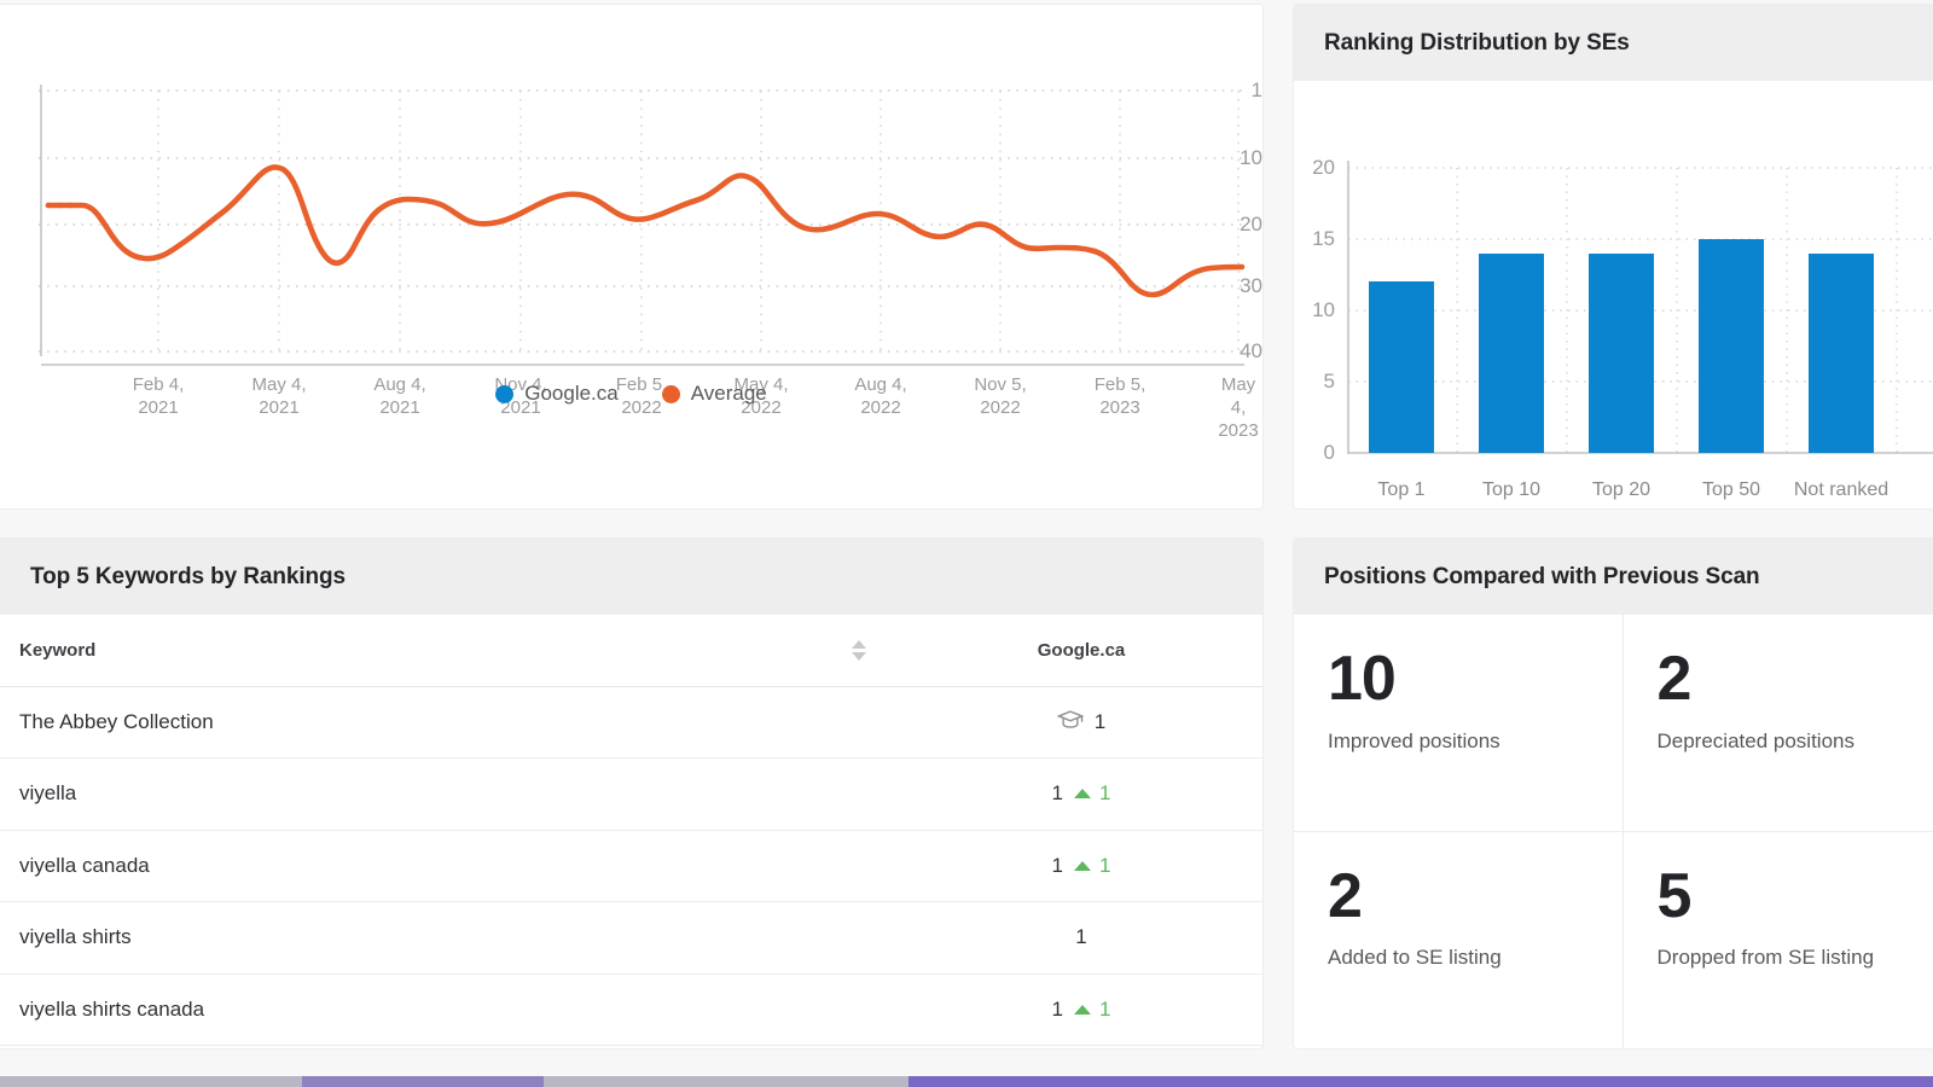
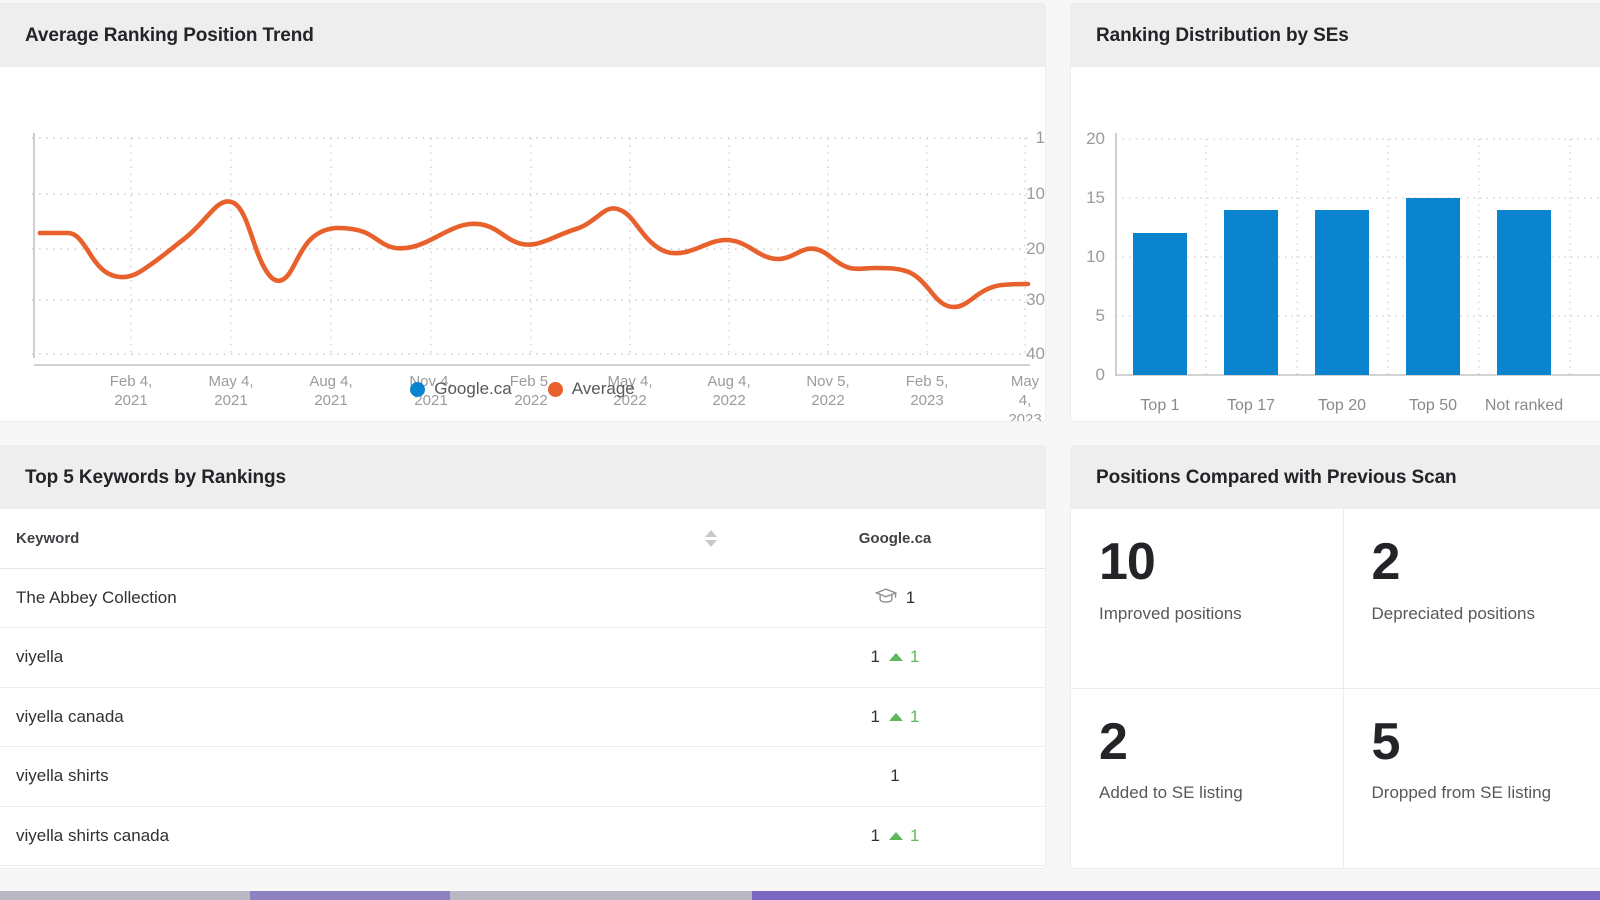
+ Average Ranking Position Trend
  1
  10
  20
  30
  40
  Feb 4,
  2021
  May 4,
  2021
  Aug 4,
  2021
  ov 4,
  2021
  Feb 5,
  2022
  May 4,
  2022
  Aug 4,
  2022
  Nov 5,
  2022
  Feb 5,
  2023
  May 4,
  2023
  Google.ca
  Average
  Ranking Distribution by SEs
  0
  5
  10
  15
  20
  Top 1
- Top 10
+ Top 17
  Top 20
  Top 50
  Not ranked
  Top 5 Keywords by Rankings
  Keyword	Google.ca
  The Abbey Collection	1
  viyella	1 1
  viyella canada	1 1
  viyella shirts	1
  viyella shirts canada	1 1
  Positions Compared with Previous Scan
  10
  Improved positions
  2
  Depreciated positions
  2
  Added to SE listing
  5
  Dropped from SE listing
